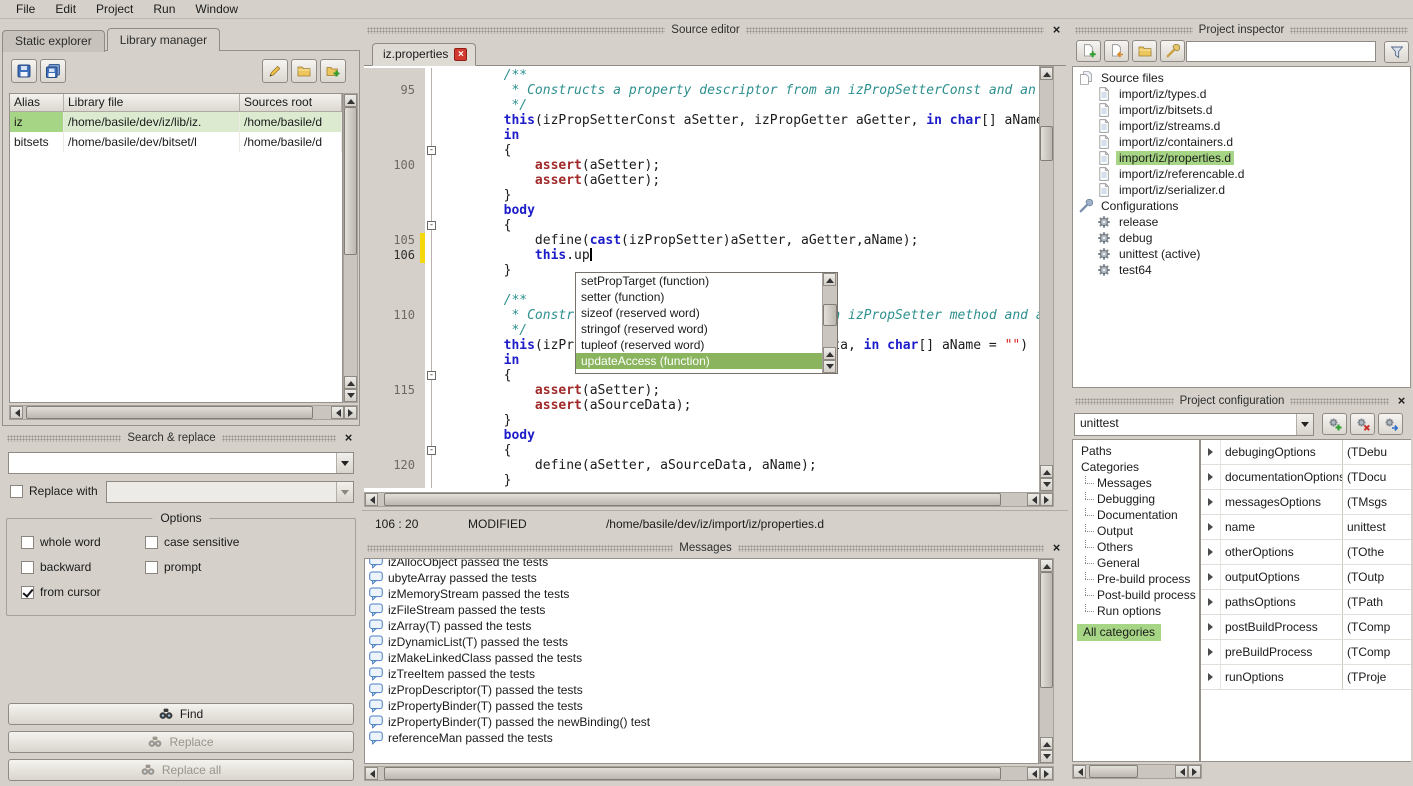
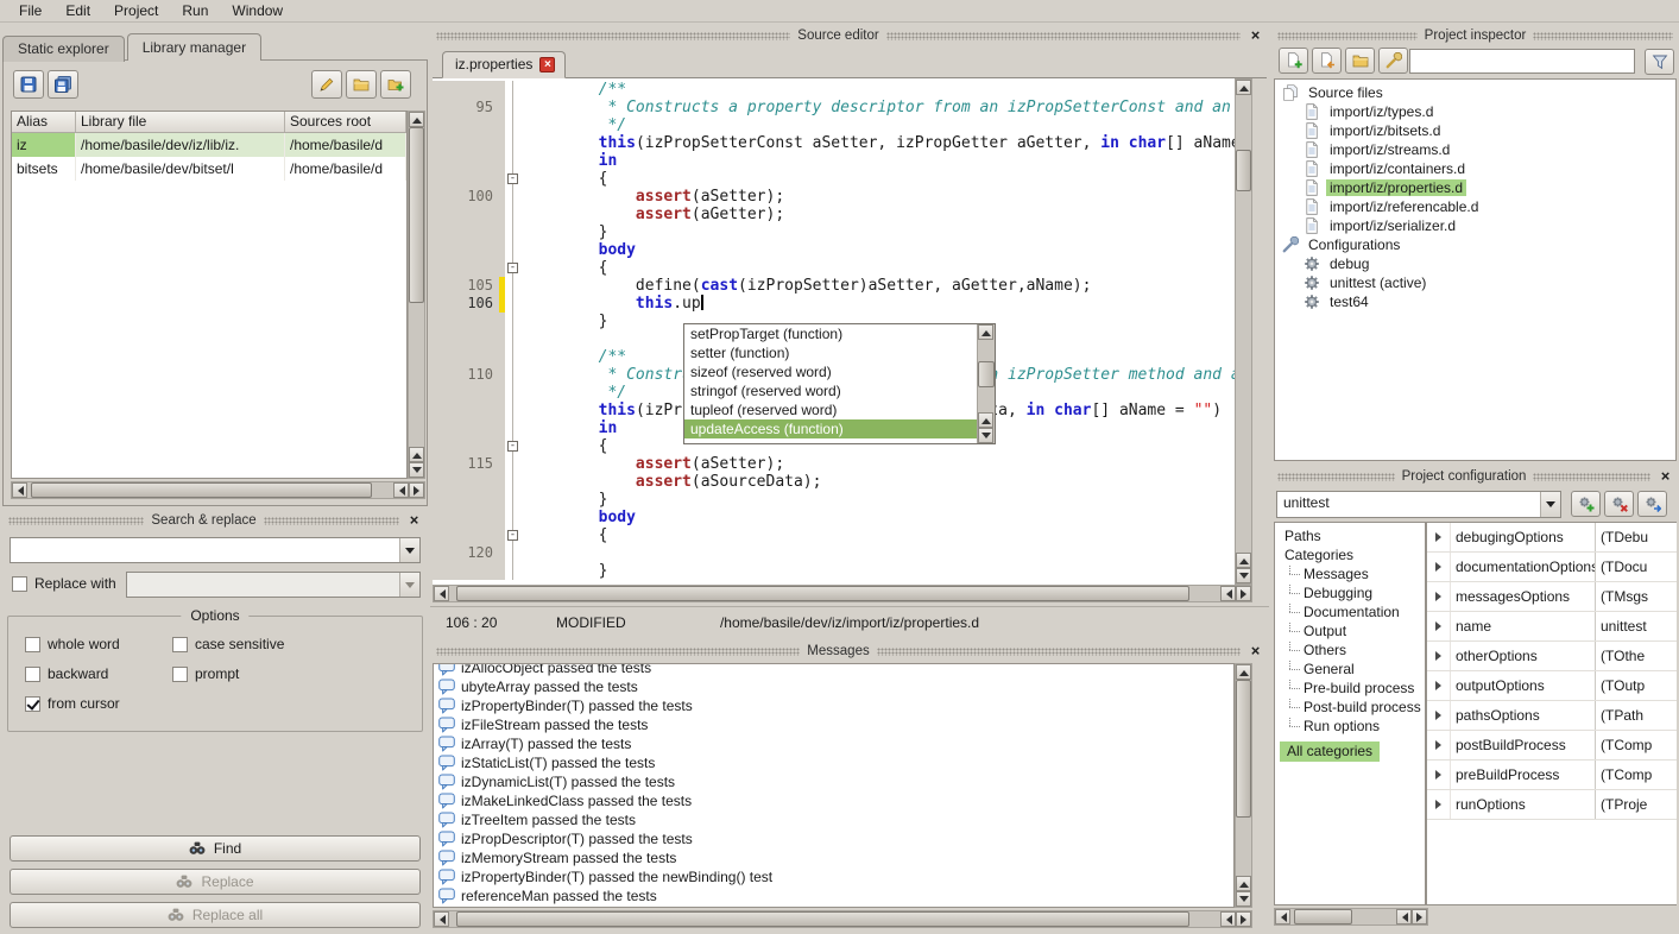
  File
  Edit
  Project
  Run
  Window
  Static explorer Library manager
  Alias
  Library file
  Sources root
  iz
  /home/basile/dev/iz/lib/iz.
  /home/basile/d
  bitsets
  /home/basile/dev/bitset/l
  /home/basile/d
  Search & replace
  ×
  Replace with
  Options
  whole word
  case sensitive
  backward
  prompt
  from cursor
  Find
  Replace
  Replace all
  Source editor
  ×
  iz.properties
  ×
  /**
  95
  * Constructs a property descriptor from an izPropSetterConst and an
  */
  this(izPropSetterConst aSetter, izPropGetter aGetter, in char[] aNam
  in
  -
  {
  100
  assert(aSetter);
  assert(aGetter);
  }
  body
  -
  {
  105
  define(cast(izPropSetter)aSetter, aGetter,aName);
  106
  this.up
  }
  /**
  110
  */
  in
  -
  {
  115
  assert(aSetter);
  assert(aSourceData);
  }
  body
  -
  {
  120
- define(aSetter, aSourceData, aName);
  }
  106 : 20
  MODIFIED
  /home/basile/dev/iz/import/iz/properties.d
  setPropTarget (function)
  setter (function)
  sizeof (reserved word)
  stringof (reserved word)
  tupleof (reserved word)
  updateAccess (function)
  Messages
  ×
  izAllocObject passed the tests
  ubyteArray passed the tests
- izMemoryStream passed the tests
+ izPropertyBinder(T) passed the tests
  izFileStream passed the tests
  izArray(T) passed the tests
+ izStaticList(T) passed the tests
  izDynamicList(T) passed the tests
  izMakeLinkedClass passed the tests
  izTreeItem passed the tests
  izPropDescriptor(T) passed the tests
- izPropertyBinder(T) passed the tests
+ izMemoryStream passed the tests
  izPropertyBinder(T) passed the newBinding() test
  referenceMan passed the tests
  Project inspector
  Source files
  import/iz/types.d
  import/iz/bitsets.d
  import/iz/streams.d
  import/iz/containers.d
  import/iz/properties.d
  import/iz/referencable.d
  import/iz/serializer.d
  Configurations
- release
  debug
  unittest (active)
  test64
  Project configuration
  ×
  unittest
  Paths
  Categories
  Messages
  Debugging
  Documentation
  Output
  Others
  General
  Pre-build process
  Post-build process
  Run options
  All categories
  debugingOptions
  (TDebu
  documentationOptions
  (TDocu
  messagesOptions
  (TMsgs
  name
  unittest
  otherOptions
  (TOthe
  outputOptions
  (TOutp
  pathsOptions
  (TPath
  postBuildProcess
  (TComp
  preBuildProcess
  (TComp
  runOptions
  (TProje
